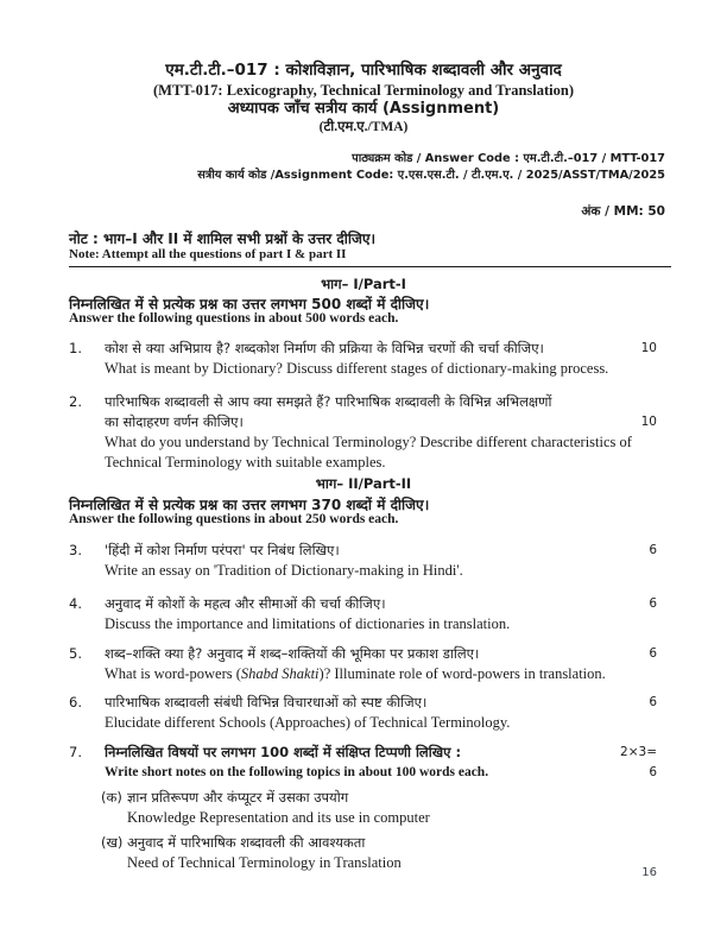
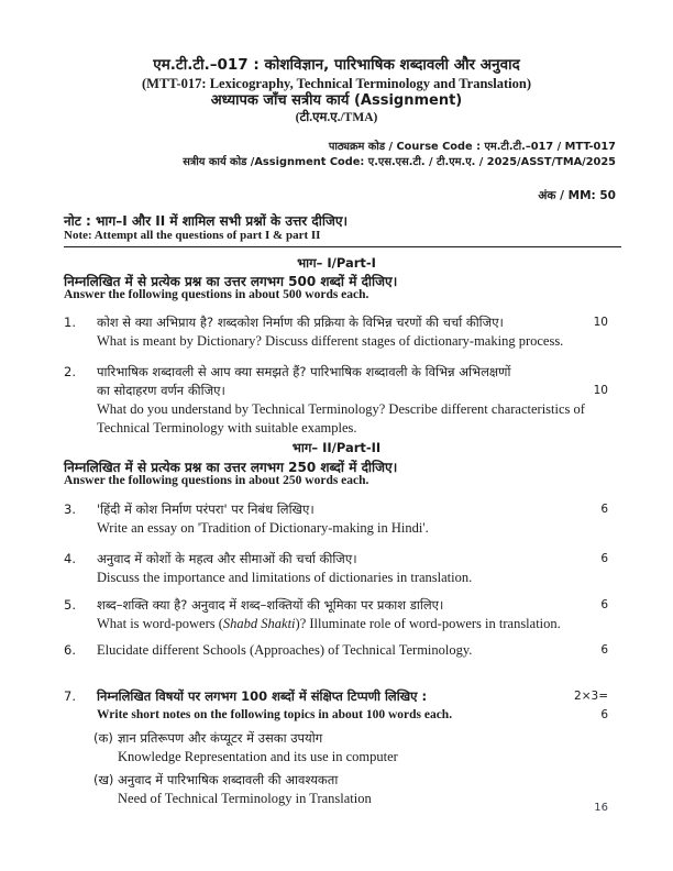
  एम.टी.टी.–017 : कोशविज्ञान, पारिभाषिक शब्दावली और अनुवाद
  (MTT-017: Lexicography, Technical Terminology and Translation)
  अध्यापक जाँच सत्रीय कार्य (Assignment)
  (टी.एम.ए./TMA)
- पाठ्यक्रम कोड / Answer Code : एम.टी.टी.–017 / MTT-017
+ पाठ्यक्रम कोड / Course Code : एम.टी.टी.–017 / MTT-017
  सत्रीय कार्य कोड /Assignment Code: ए.एस.एस.टी. / टी.एम.ए. / 2025/ASST/TMA/2025
  अंक / MM: 50
  नोट : भाग–I और II में शामिल सभी प्रश्नों के उत्तर दीजिए।
  Note: Attempt all the questions of part I & part II
  भाग– I/Part-I
  निम्नलिखित में से प्रत्येक प्रश्न का उत्तर लगभग 500 शब्दों में दीजिए।
  Answer the following questions in about 500 words each.
  1.
  कोश से क्या अभिप्राय है? शब्दकोश निर्माण की प्रक्रिया के विभिन्न चरणों की चर्चा कीजिए।
  What is meant by Dictionary? Discuss different stages of dictionary-making process.
  10
  2.
  पारिभाषिक शब्दावली से आप क्या समझते हैं? पारिभाषिक शब्दावली के विभिन्न अभिलक्षणों
  का सोदाहरण वर्णन कीजिए।
  What do you understand by Technical Terminology? Describe different characteristics of
  Technical Terminology with suitable examples.
  10
  भाग– II/Part-II
- निम्नलिखित में से प्रत्येक प्रश्न का उत्तर लगभग 370 शब्दों में दीजिए।
+ निम्नलिखित में से प्रत्येक प्रश्न का उत्तर लगभग 250 शब्दों में दीजिए।
  Answer the following questions in about 250 words each.
  3.
  'हिंदी में कोश निर्माण परंपरा' पर निबंध लिखिए।
  Write an essay on 'Tradition of Dictionary-making in Hindi'.
  6
  4.
  अनुवाद में कोशों के महत्व और सीमाओं की चर्चा कीजिए।
  Discuss the importance and limitations of dictionaries in translation.
  6
  5.
  शब्द–शक्ति क्या है? अनुवाद में शब्द–शक्तियों की भूमिका पर प्रकाश डालिए।
  What is word-powers (Shabd Shakti)? Illuminate role of word-powers in translation.
  6
  6.
- पारिभाषिक शब्दावली संबंधी विभिन्न विचारधाओं को स्पष्ट कीजिए।
  Elucidate different Schools (Approaches) of Technical Terminology.
  6
  7.
  निम्नलिखित विषयों पर लगभग 100 शब्दों में संक्षिप्त टिप्पणी लिखिए :
  Write short notes on the following topics in about 100 words each.
  2×3= 6
  (क)
  ज्ञान प्रतिरूपण और कंप्यूटर में उसका उपयोग
  Knowledge Representation and its use in computer
  (ख)
  अनुवाद में पारिभाषिक शब्दावली की आवश्यकता
  Need of Technical Terminology in Translation
  16
